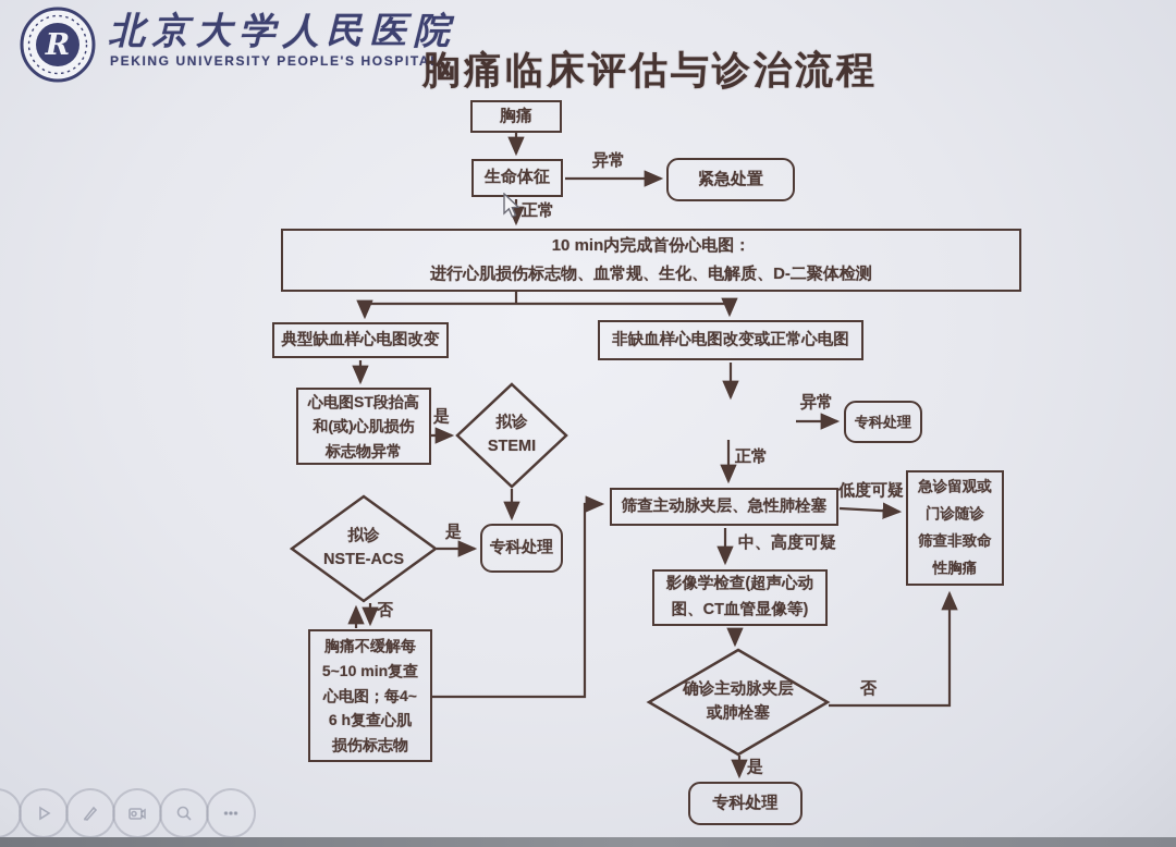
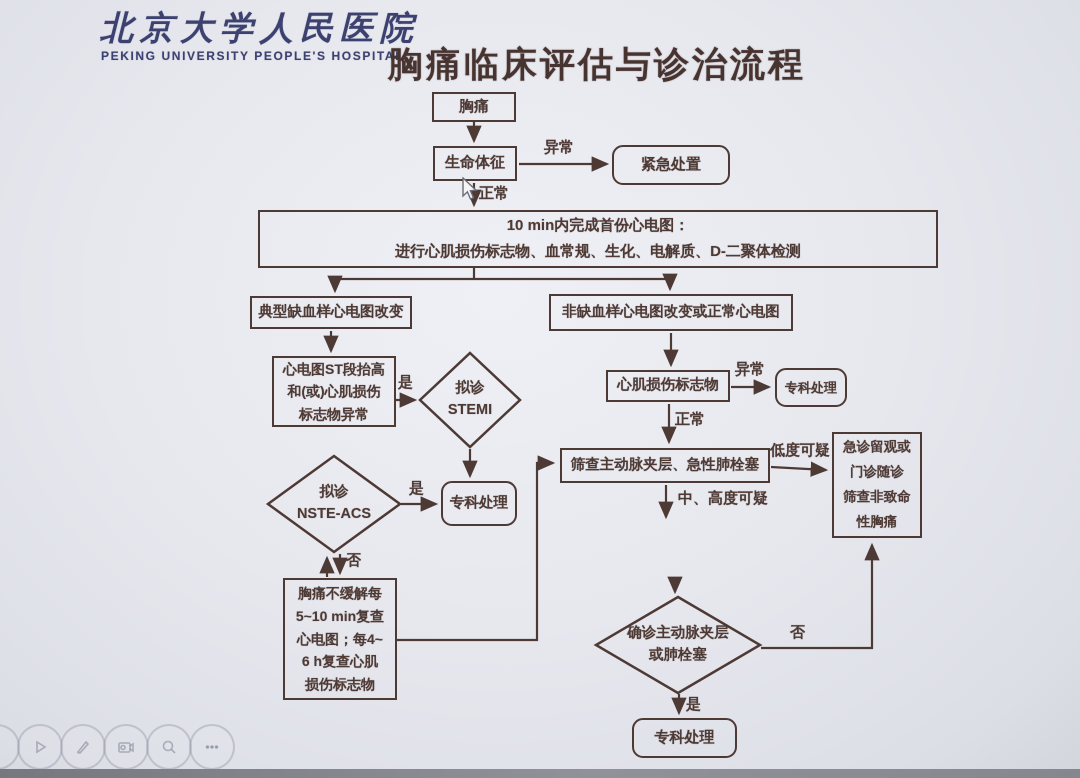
- R
  北京大学人民医院
  PEKING UNIVERSITY PEOPLE'S HOSPITAL
  胸痛临床评估与诊治流程
  胸痛
  生命体征
  紧急处置
  10 min内完成首份心电图：
  进行心肌损伤标志物、血常规、生化、电解质、D-二聚体检测
  典型缺血样心电图改变
  非缺血样心电图改变或正常心电图
  心电图ST段抬高
  和(或)心肌损伤
  标志物异常
  拟诊
  STEMI
  专科处理
  拟诊
  NSTE-ACS
  胸痛不缓解每
  5~10 min复查
  心电图；每4~
  6 h复查心肌
  损伤标志物
+ 心肌损伤标志物
  专科处理
  筛查主动脉夹层、急性肺栓塞
  急诊留观或
  门诊随诊
  筛查非致命
  性胸痛
- 影像学检查(超声心动
- 图、CT血管显像等)
  确诊主动脉夹层
  或肺栓塞
  专科处理
  异常
  正常
  是
  否
  是
  异常
  正常
  低度可疑
  中、高度可疑
  否
  是
